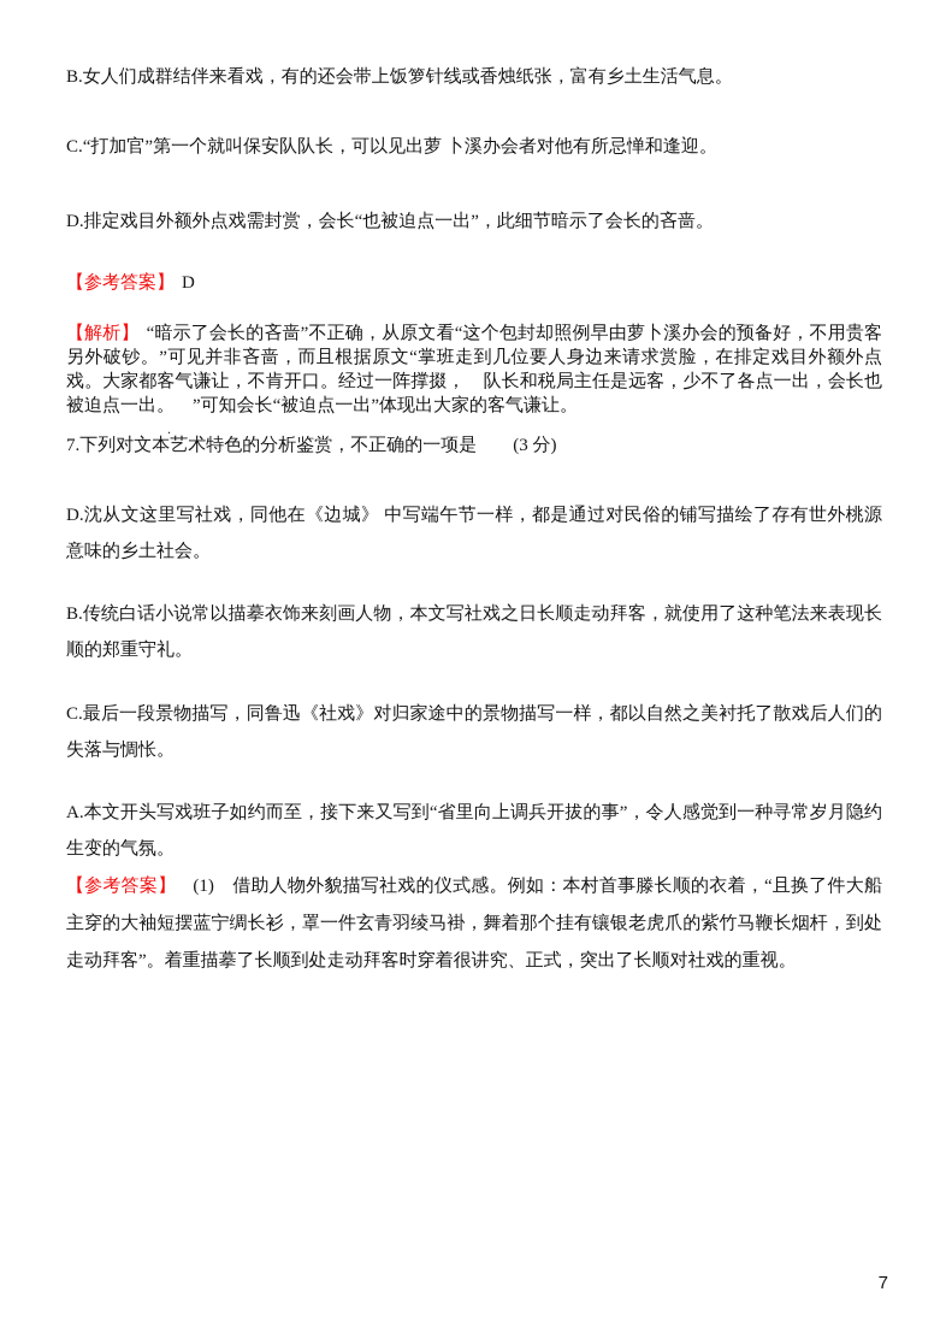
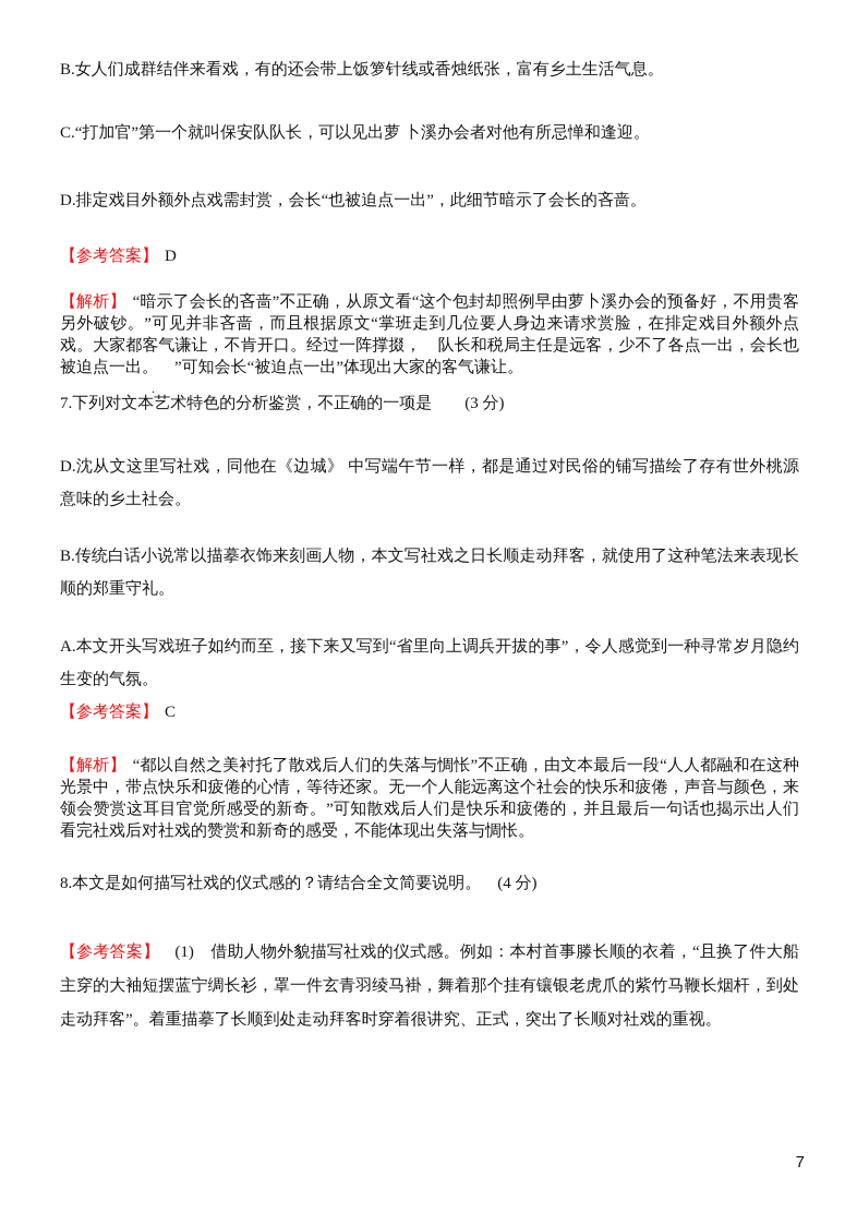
  B.女人们成群结伴来看戏，有的还会带上饭箩针线或香烛纸张，富有乡土生活气息。
  C.“打加官”第一个就叫保安队队长，可以见出萝 卜溪办会者对他有所忌惮和逢迎。
  D.排定戏目外额外点戏需封赏，会长“也被迫点一出”，此细节暗示了会长的吝啬。
  【参考答案】 D
  【解析】 “暗示了会长的吝啬”不正确，从原文看“这个包封却照例早由萝卜溪办会的预备好，不用贵客另外破钞。”可见并非吝啬，而且根据原文“掌班走到几位要人身边来请求赏脸，在排定戏目外额外点戏。大家都客气谦让，不肯开口。经过一阵撑掇， 队长和税局主任是远客，少不了各点一出，会长也被迫点一出。 ”可知会长“被迫点一出”体现出大家的客气谦让。
  .
  7.下列对文本艺术特色的分析鉴赏，不正确的一项是 (3 分)
  D.沈从文这里写社戏，同他在《边城》 中写端午节一样，都是通过对民俗的铺写描绘了存有世外桃源意味的乡土社会。
  B.传统白话小说常以描摹衣饰来刻画人物，本文写社戏之日长顺走动拜客，就使用了这种笔法来表现长顺的郑重守礼。
- C.最后一段景物描写，同鲁迅《社戏》对归家途中的景物描写一样，都以自然之美衬托了散戏后人们的失落与惆怅。
  A.本文开头写戏班子如约而至，接下来又写到“省里向上调兵开拔的事”，令人感觉到一种寻常岁月隐约生变的气氛。
+ 【参考答案】 C
+ 【解析】 “都以自然之美衬托了散戏后人们的失落与惆怅”不正确，由文本最后一段“人人都融和在这种光景中，带点快乐和疲倦的心情，等待还家。无一个人能远离这个社会的快乐和疲倦，声音与颜色，来领会赞赏这耳目官觉所感受的新奇。”可知散戏后人们是快乐和疲倦的，并且最后一句话也揭示出人们看完社戏后对社戏的赞赏和新奇的感受，不能体现出失落与惆怅。
+ 8.本文是如何描写社戏的仪式感的？请结合全文简要说明。 (4 分)
  【参考答案】 (1) 借助人物外貌描写社戏的仪式感。例如：本村首事滕长顺的衣着，“且换了件大船主穿的大袖短摆蓝宁绸长衫，罩一件玄青羽绫马褂，舞着那个挂有镶银老虎爪的紫竹马鞭长烟杆，到处走动拜客”。着重描摹了长顺到处走动拜客时穿着很讲究、正式，突出了长顺对社戏的重视。
  7
